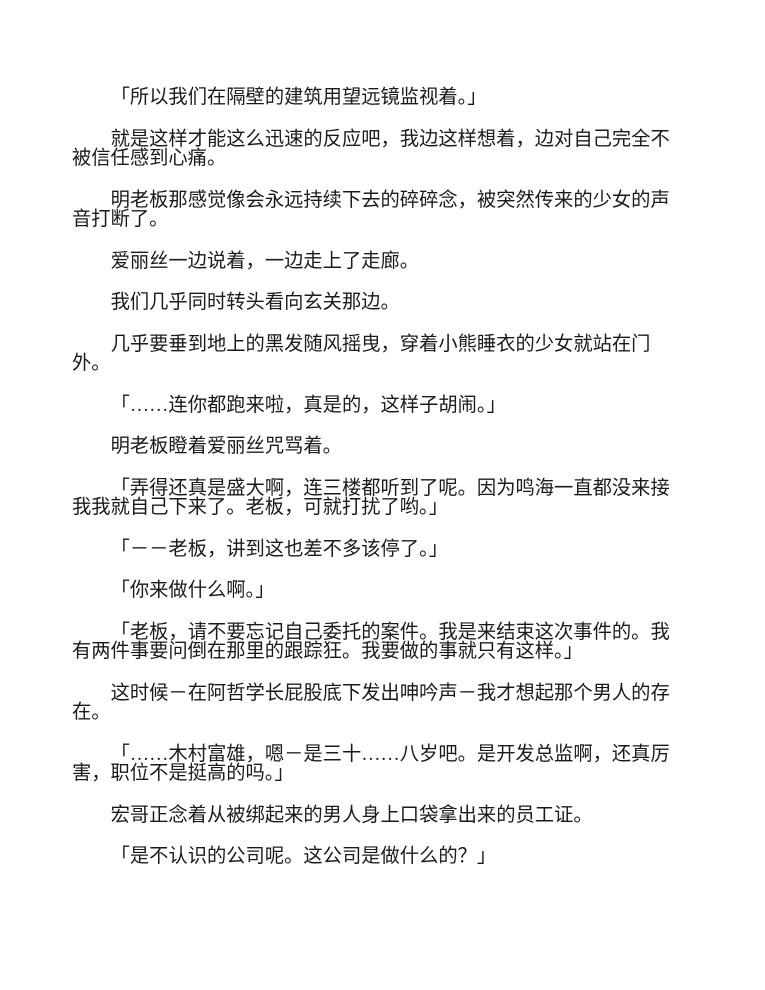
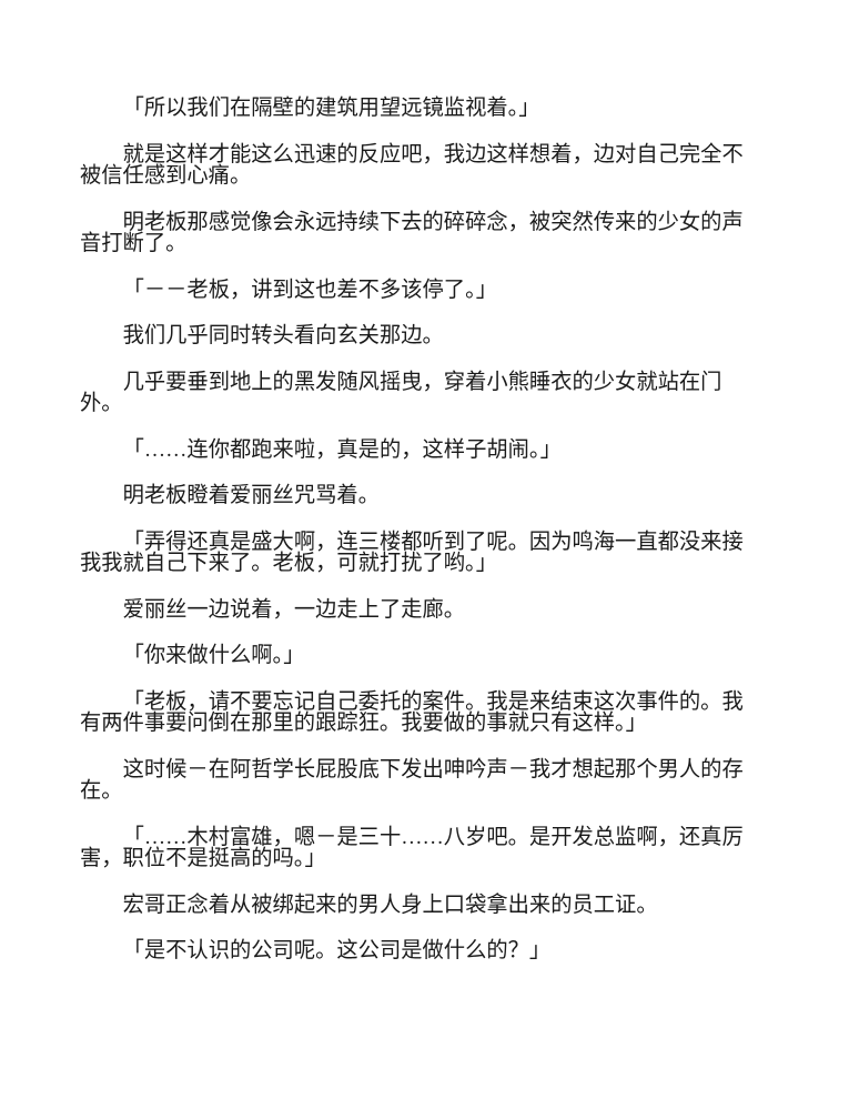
  「所以我们在隔壁的建筑用望远镜监视着。」
  就是这样才能这么迅速的反应吧，我边这样想着，边对自己完全不被信任感到心痛。
  明老板那感觉像会永远持续下去的碎碎念，被突然传来的少女的声音打断了。
- 爱丽丝一边说着，一边走上了走廊。
+ 「－－老板，讲到这也差不多该停了。」
  我们几乎同时转头看向玄关那边。
  几乎要垂到地上的黑发随风摇曳，穿着小熊睡衣的少女就站在门外。
  「……连你都跑来啦，真是的，这样子胡闹。」
  明老板瞪着爱丽丝咒骂着。
  「弄得还真是盛大啊，连三楼都听到了呢。因为鸣海一直都没来接我我就自己下来了。老板，可就打扰了哟。」
- 「－－老板，讲到这也差不多该停了。」
+ 爱丽丝一边说着，一边走上了走廊。
  「你来做什么啊。」
  「老板，请不要忘记自己委托的案件。我是来结束这次事件的。我有两件事要问倒在那里的跟踪狂。我要做的事就只有这样。」
  这时候－在阿哲学长屁股底下发出呻吟声－我才想起那个男人的存在。
  「……木村富雄，嗯－是三十……八岁吧。是开发总监啊，还真厉害，职位不是挺高的吗。」
  宏哥正念着从被绑起来的男人身上口袋拿出来的员工证。
  「是不认识的公司呢。这公司是做什么的？」
